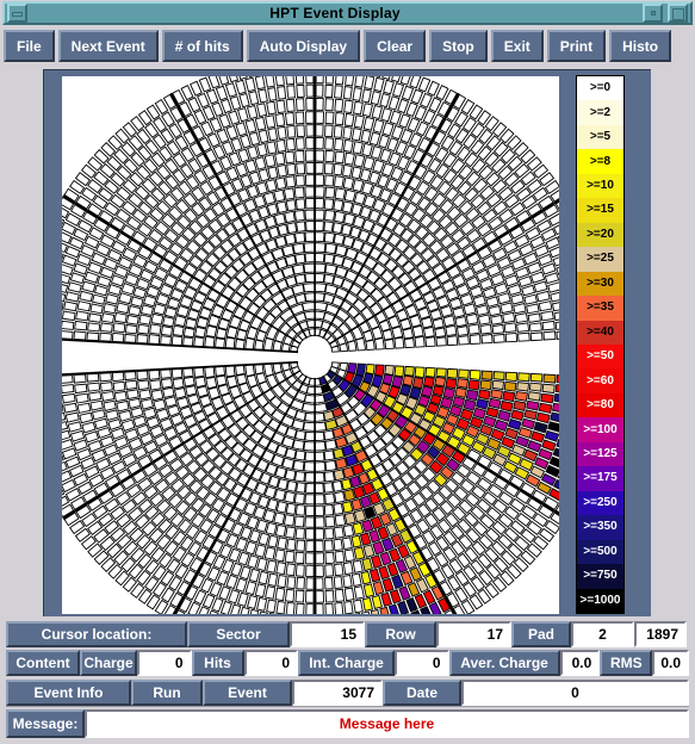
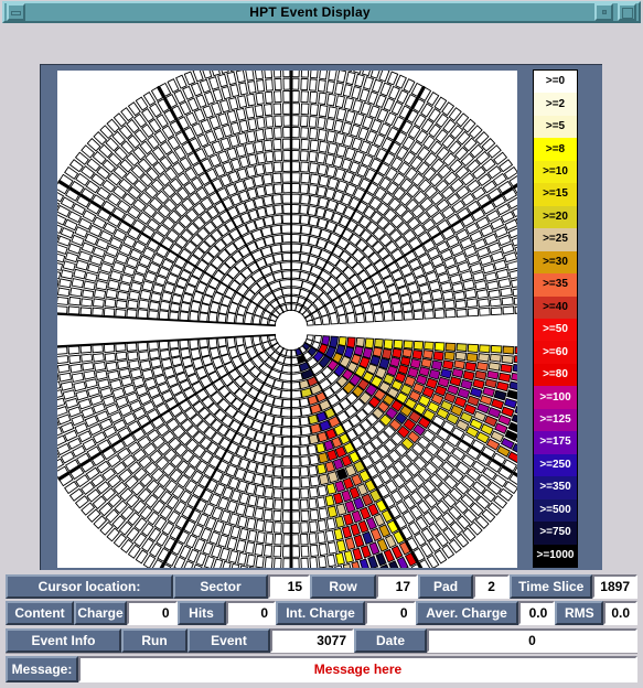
  HPT Event Display
- File
- Next Event
- # of hits
- Auto Display
- Clear
- Stop
- Exit
- Print
- Histo
  >=0
  >=2
  >=5
  >=8
  >=10
  >=15
  >=20
  >=25
  >=30
  >=35
  >=40
  >=50
  >=60
  >=80
  >=100
  >=125
  >=175
  >=250
  >=350
  >=500
  >=750
  >=1000
  Cursor location:
  Sector
  15
  Row
  17
  Pad
  2
+ Time Slice
  1897
  Content
  Charge
  0
  Hits
  0
  Int. Charge
  0
  Aver. Charge
  0.0
  RMS
  0.0
  Event Info
  Run
  Event
  3077
  Date
  0
  Message:
  Message here
